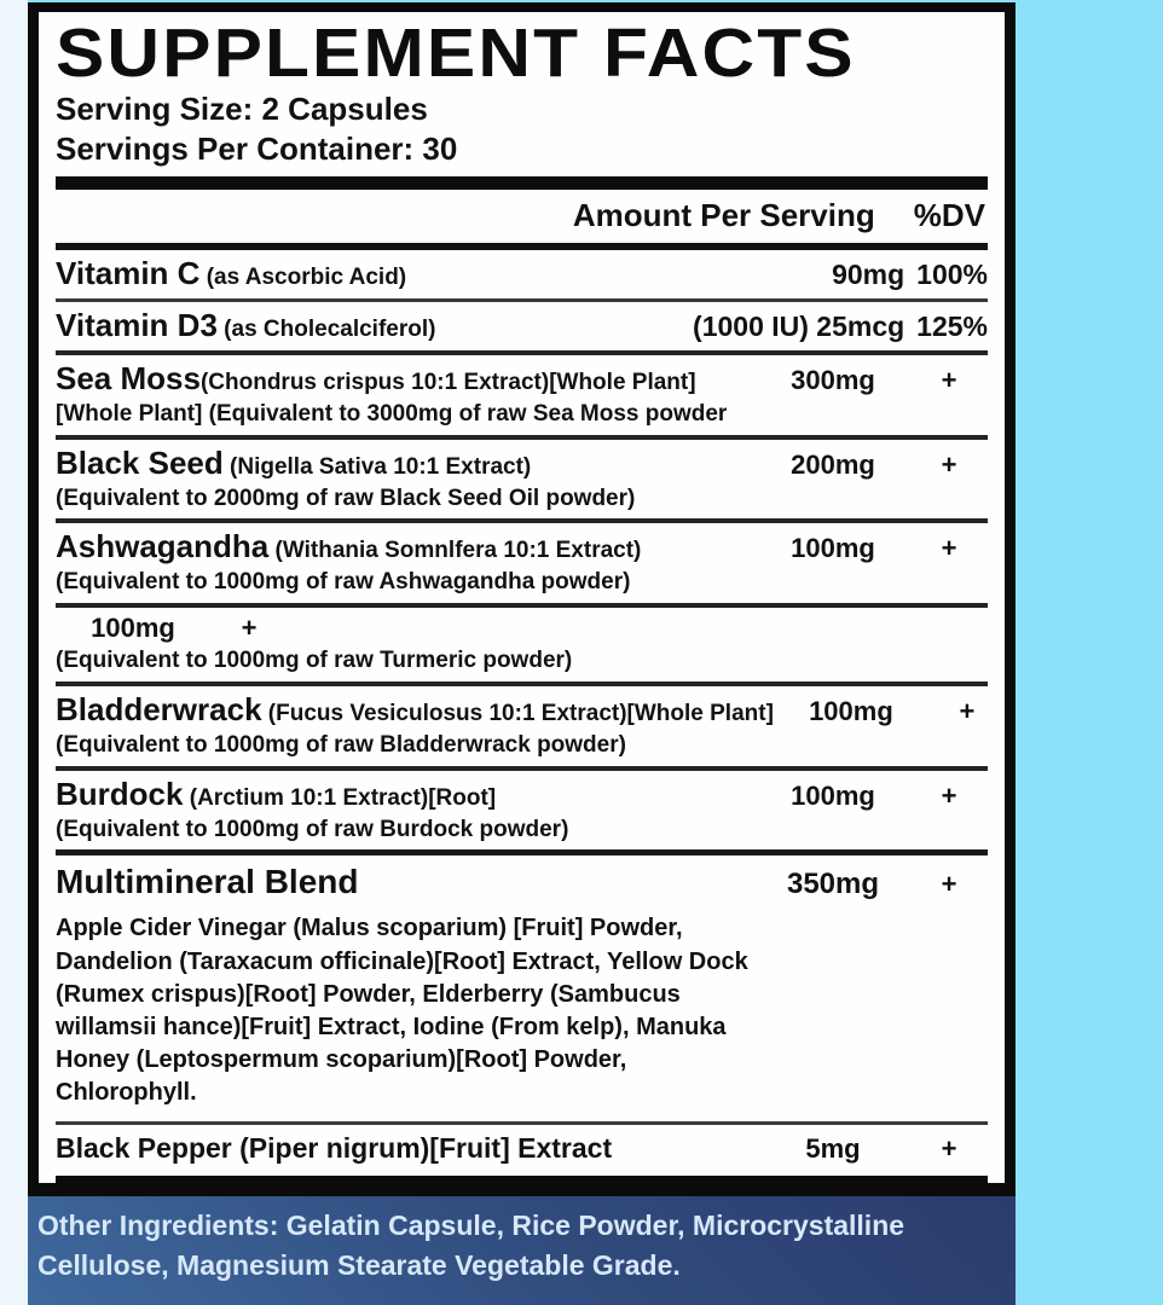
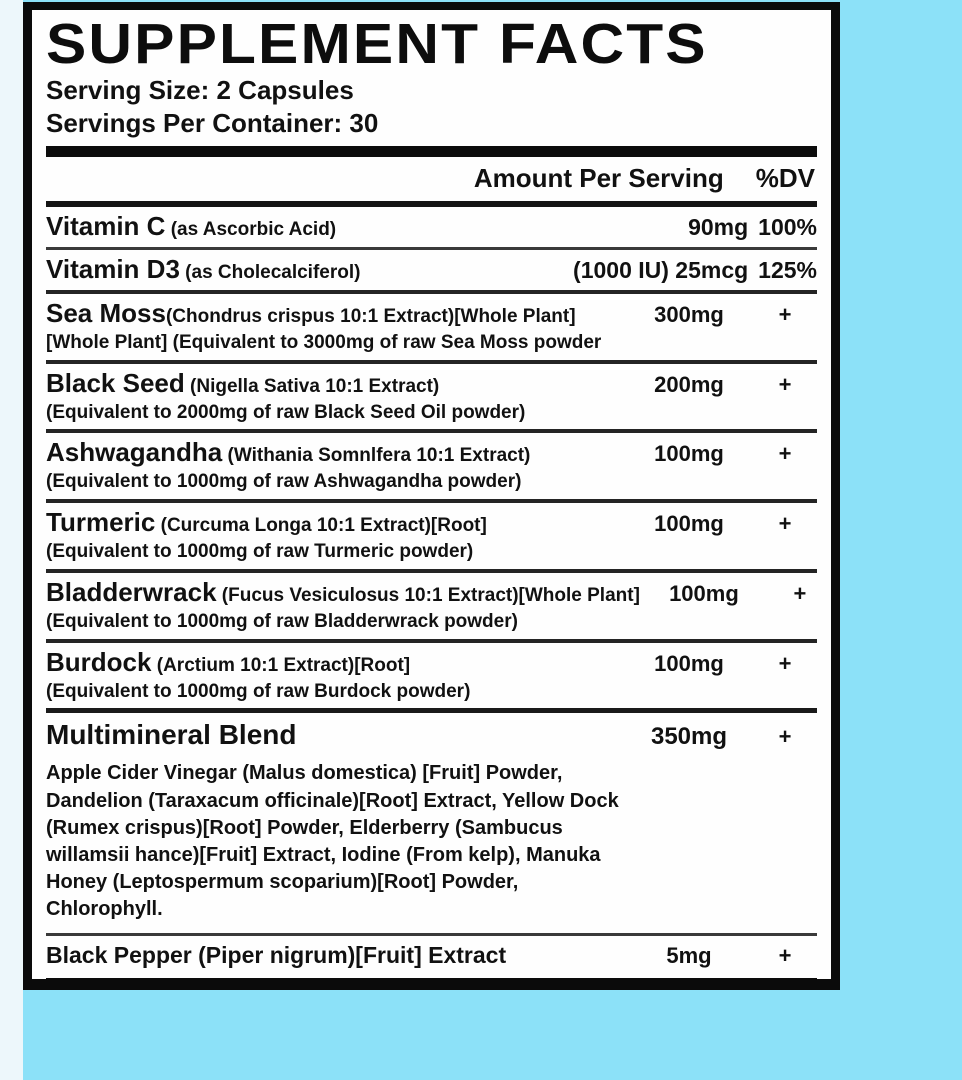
  SUPPLEMENT FACTS
  Serving Size: 2 Capsules
  Servings Per Container: 30
  Amount Per Serving
  %DV
  Vitamin C (as Ascorbic Acid)
  90mg
  100%
  Vitamin D3 (as Cholecalciferol)
  (1000 IU) 25mcg
  125%
  Sea Moss(Chondrus crispus 10:1 Extract)[Whole Plant]
  300mg
  +
  [Whole Plant] (Equivalent to 3000mg of raw Sea Moss powder
  Black Seed (Nigella Sativa 10:1 Extract)
  200mg
  +
  (Equivalent to 2000mg of raw Black Seed Oil powder)
  Ashwagandha (Withania Somnlfera 10:1 Extract)
  100mg
  +
  (Equivalent to 1000mg of raw Ashwagandha powder)
+ Turmeric (Curcuma Longa 10:1 Extract)[Root]
  100mg
  +
  (Equivalent to 1000mg of raw Turmeric powder)
  Bladderwrack (Fucus Vesiculosus 10:1 Extract)[Whole Plant]
  100mg
  +
  (Equivalent to 1000mg of raw Bladderwrack powder)
  Burdock (Arctium 10:1 Extract)[Root]
  100mg
  +
  (Equivalent to 1000mg of raw Burdock powder)
  Multimineral Blend
  350mg
  +
- Apple Cider Vinegar (Malus scoparium) [Fruit] Powder,
+ Apple Cider Vinegar (Malus domestica) [Fruit] Powder,
  Dandelion (Taraxacum officinale)[Root] Extract, Yellow Dock
  (Rumex crispus)[Root] Powder, Elderberry (Sambucus
  willamsii hance)[Fruit] Extract, Iodine (From kelp), Manuka
  Honey (Leptospermum scoparium)[Root] Powder,
  Chlorophyll.
  Black Pepper (Piper nigrum)[Fruit] Extract
  5mg
  +
- Other Ingredients: Gelatin Capsule, Rice Powder, Microcrystalline Cellulose, Magnesium Stearate Vegetable Grade.
